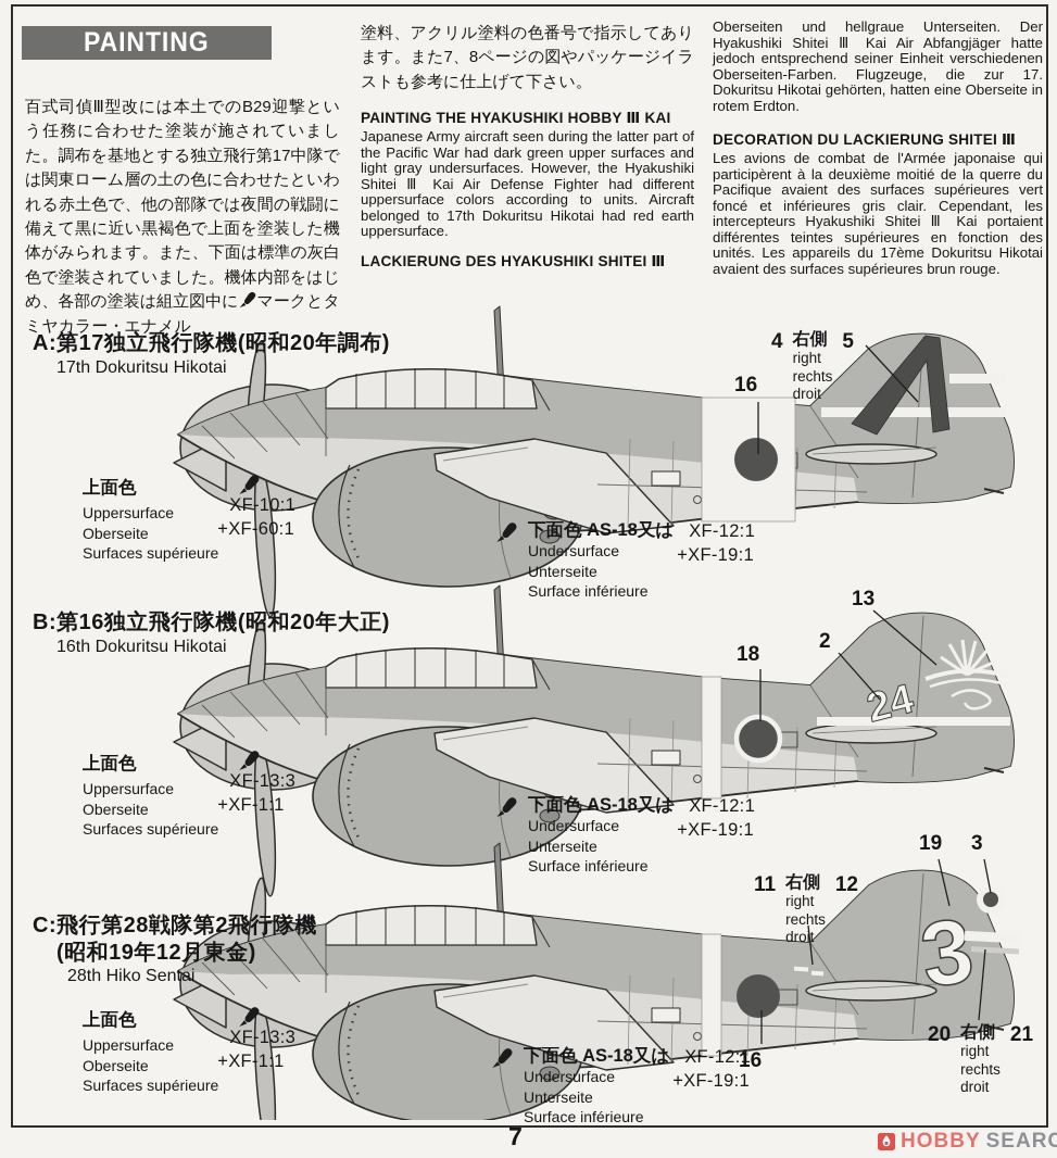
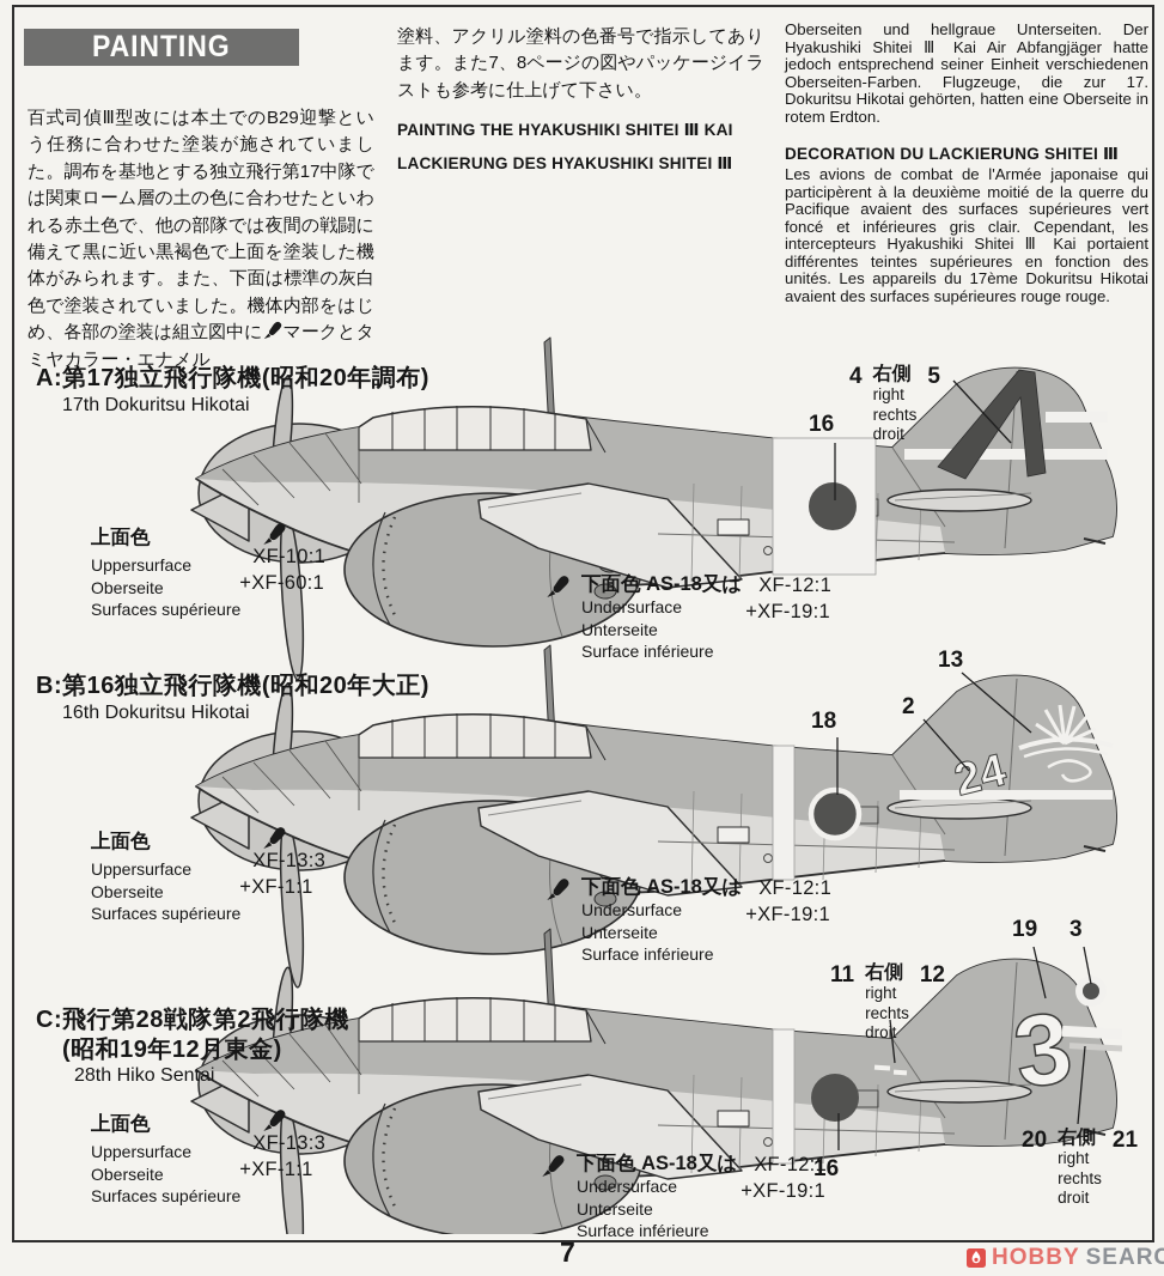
  PAINTING
  百式司偵Ⅲ型改には本土でのB29迎撃という任務に合わせた塗装が施されていました。調布を基地とする独立飛行第17中隊では関東ローム層の土の色に合わせたといわれる赤土色で、他の部隊では夜間の戦闘に備えて黒に近い黒褐色で上面を塗装した機体がみられます。また、下面は標準の灰白色で塗装されていました。機体内部をはじめ、各部の塗装は組立図中に マークとタミヤカラー・エナメル
  塗料、アクリル塗料の色番号で指示してあります。また7、8ページの図やパッケージイラストも参考に仕上げて下さい。
- PAINTING THE HYAKUSHIKI HOBBY Ⅲ KAI
+ PAINTING THE HYAKUSHIKI SHITEI Ⅲ KAI
- Japanese Army aircraft seen during the latter part of the Pacific War had dark green upper surfaces and light gray undersurfaces. However, the Hyakushiki Shitei Ⅲ Kai Air Defense Fighter had different uppersurface colors according to units. Aircraft belonged to 17th Dokuritsu Hikotai had red earth uppersurface.
  LACKIERUNG DES HYAKUSHIKI SHITEI Ⅲ
  Oberseiten und hellgraue Unterseiten. Der Hyakushiki Shitei Ⅲ Kai Air Abfangjäger hatte jedoch entsprechend seiner Einheit verschiedenen Oberseiten-Farben. Flugzeuge, die zur 17. Dokuritsu Hikotai gehörten, hatten eine Oberseite in rotem Erdton.
  DECORATION DU LACKIERUNG SHITEI Ⅲ
- Les avions de combat de l'Armée japonaise qui participèrent à la deuxième moitié de la querre du Pacifique avaient des surfaces supérieures vert foncé et inférieures gris clair. Cependant, les intercepteurs Hyakushiki Shitei Ⅲ Kai portaient différentes teintes supérieures en fonction des unités. Les appareils du 17ème Dokuritsu Hikotai avaient des surfaces supérieures brun rouge.
+ Les avions de combat de l'Armée japonaise qui participèrent à la deuxième moitié de la querre du Pacifique avaient des surfaces supérieures vert foncé et inférieures gris clair. Cependant, les intercepteurs Hyakushiki Shitei Ⅲ Kai portaient différentes teintes supérieures en fonction des unités. Les appareils du 17ème Dokuritsu Hikotai avaient des surfaces supérieures rouge rouge.
  A:第17独立飛行隊機(昭和20年調布)
  17th Dokuritsu Hikotai
  上面色
  Uppersurface
  Oberseite
  Surfaces supérieure
  XF-10:1
  +XF-60:1
  下面色 AS-18又は
  Undersurface
  Unterseite
  Surface inférieure
  XF-12:1
  +XF-19:1
  B:第16独立飛行隊機(昭和20年大正)
  16th Dokuritsu Hikotai
  上面色
  Uppersurface
  Oberseite
  Surfaces supérieure
  XF-13:3
  +XF-1:1
  下面色 AS-18又は
  Undersurface
  Unterseite
  Surface inférieure
  XF-12:1
  +XF-19:1
  C:飛行第28戦隊第2飛行隊機
  (昭和19年12月東金)
  28th Hiko Sentai
  上面色
  Uppersurface
  Oberseite
  Surfaces supérieure
  XF-13:3
  +XF-1:1
  下面色 AS-18又は
  Undersurface
  Unterseite
  Surface inférieure
  XF-12:1
  +XF-19:1
  4
  右側
  right
  rechts
  droit
  5
  16
  13
  2
  18
  19
  3
  11
  右側
  right
  rechts
  droit
  12
  16
  20
  右側
  right
  rechts
  droit
  21
  7
  HOBBY
  SEARC
